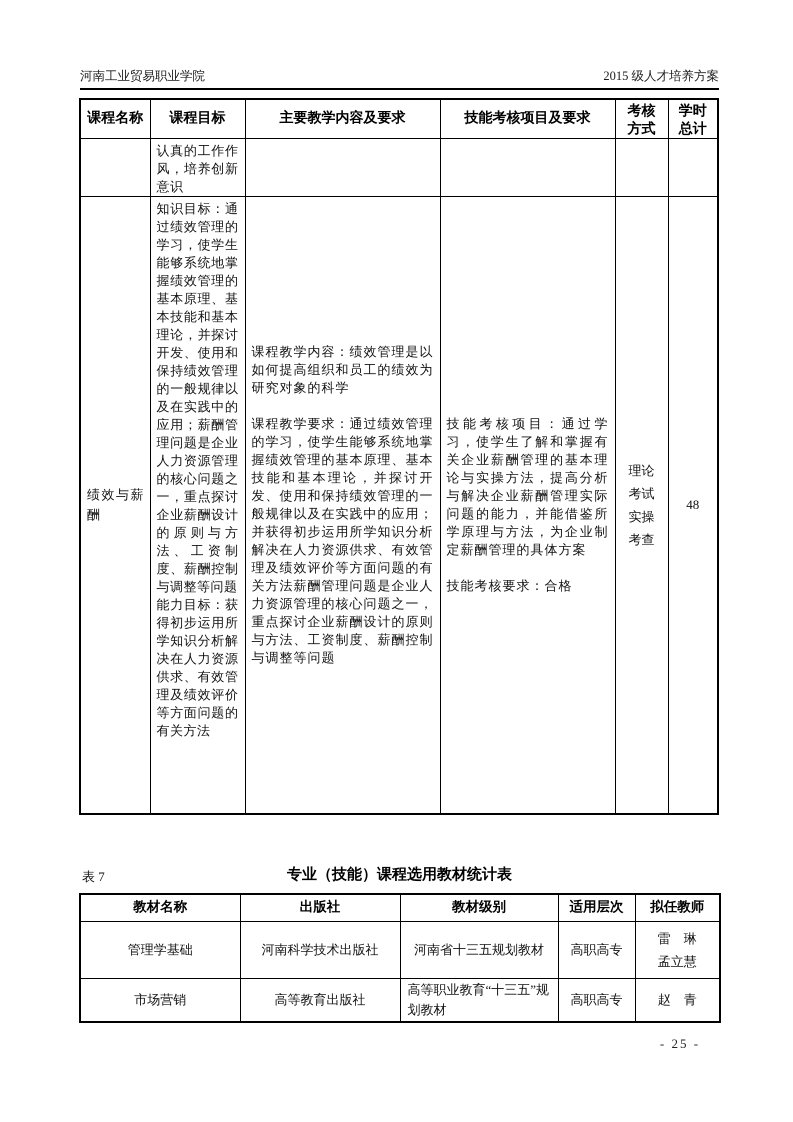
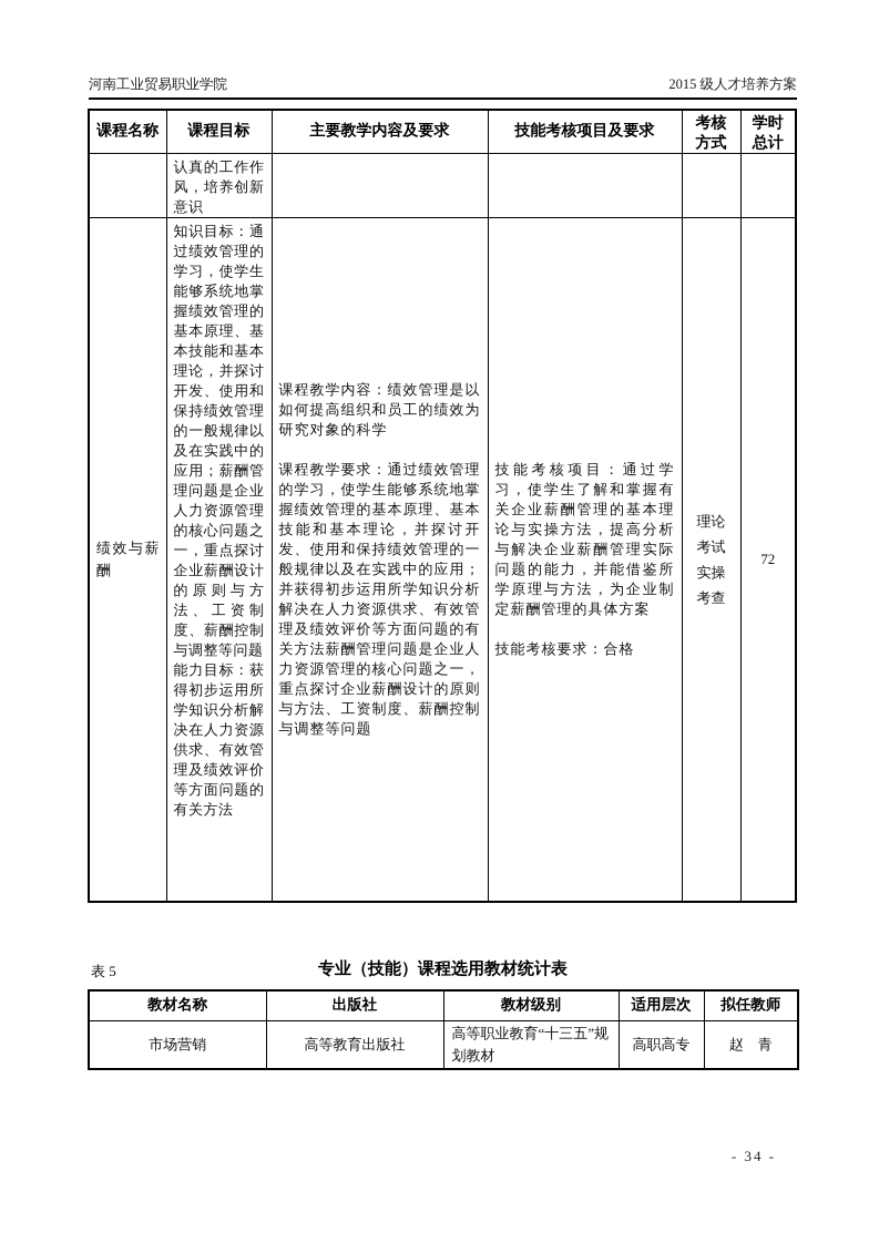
  河南工业贸易职业学院
  2015 级人才培养方案
  课程名称	课程目标	主要教学内容及要求	技能考核项目及要求	考核方式	学时总计
  	认真的工作作风，培养创新意识
- 绩效与薪酬	知识目标：通过绩效管理的学习，使学生能够系统地掌握绩效管理的基本原理、基本技能和基本理论，并探讨开发、使用和保持绩效管理的一般规律以及在实践中的应用；薪酬管理问题是企业人力资源管理的核心问题之一，重点探讨企业薪酬设计的原则与方法、工资制度、薪酬控制与调整等问题 能力目标：获得初步运用所学知识分析解决在人力资源供求、有效管理及绩效评价等方面问题的有关方法	课程教学内容：绩效管理是以如何提高组织和员工的绩效为研究对象的科学 课程教学要求：通过绩效管理的学习，使学生能够系统地掌握绩效管理的基本原理、基本技能和基本理论，并探讨开发、使用和保持绩效管理的一般规律以及在实践中的应用；并获得初步运用所学知识分析解决在人力资源供求、有效管理及绩效评价等方面问题的有关方法薪酬管理问题是企业人力资源管理的核心问题之一，重点探讨企业薪酬设计的原则与方法、工资制度、薪酬控制与调整等问题	技能考核项目：通过学习，使学生了解和掌握有关企业薪酬管理的基本理论与实操方法，提高分析与解决企业薪酬管理实际问题的能力，并能借鉴所学原理与方法，为企业制定薪酬管理的具体方案 技能考核要求：合格	理论考试实操考查	48
+ 绩效与薪酬	知识目标：通过绩效管理的学习，使学生能够系统地掌握绩效管理的基本原理、基本技能和基本理论，并探讨开发、使用和保持绩效管理的一般规律以及在实践中的应用；薪酬管理问题是企业人力资源管理的核心问题之一，重点探讨企业薪酬设计的原则与方法、工资制度、薪酬控制与调整等问题 能力目标：获得初步运用所学知识分析解决在人力资源供求、有效管理及绩效评价等方面问题的有关方法	课程教学内容：绩效管理是以如何提高组织和员工的绩效为研究对象的科学 课程教学要求：通过绩效管理的学习，使学生能够系统地掌握绩效管理的基本原理、基本技能和基本理论，并探讨开发、使用和保持绩效管理的一般规律以及在实践中的应用；并获得初步运用所学知识分析解决在人力资源供求、有效管理及绩效评价等方面问题的有关方法薪酬管理问题是企业人力资源管理的核心问题之一，重点探讨企业薪酬设计的原则与方法、工资制度、薪酬控制与调整等问题	技能考核项目：通过学习，使学生了解和掌握有关企业薪酬管理的基本理论与实操方法，提高分析与解决企业薪酬管理实际问题的能力，并能借鉴所学原理与方法，为企业制定薪酬管理的具体方案 技能考核要求：合格	理论考试实操考查	72
- 表 7
+ 表 5
  专业（技能）课程选用教材统计表
  教材名称	出版社	教材级别	适用层次	拟任教师
- 管理学基础	河南科学技术出版社	河南省十三五规划教材	高职高专	雷 琳 孟立慧
  市场营销	高等教育出版社	高等职业教育“十三五”规划教材	高职高专	赵 青
- - 25 -
+ - 34 -
